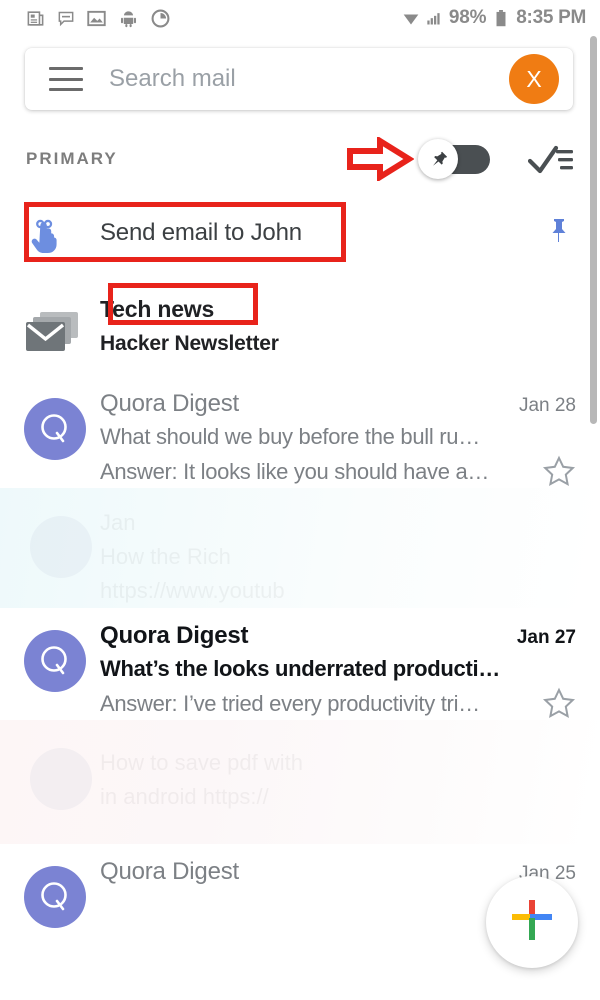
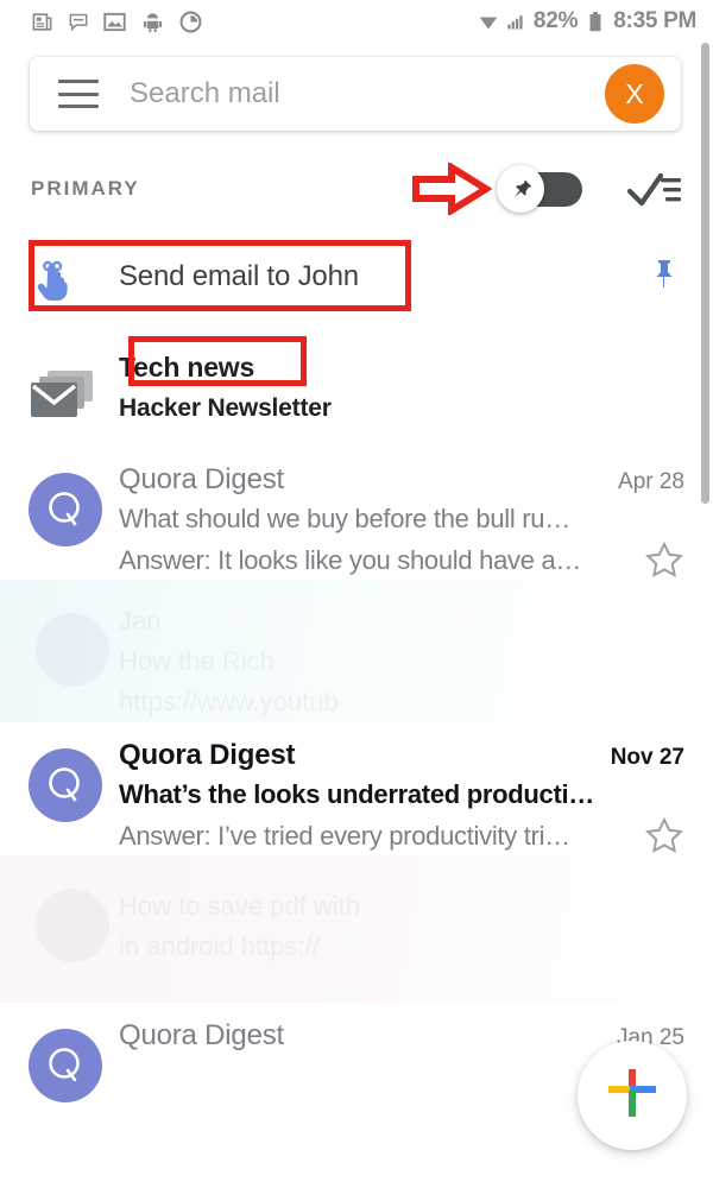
- 98%
+ 82%
  8:35 PM
  Search mail
  X
  PRIMARY
  Send email to John
  Tech news
  Hacker Newsletter
  Quora Digest
- Jan 28
+ Apr 28
  What should we buy before the bull ru…
  Answer: It looks like you should have a…
  Quora Digest
- Jan 27
+ Nov 27
  What’s the looks underrated producti…
  Answer: I’ve tried every productivity tri…
  Quora Digest
  Jan 25
